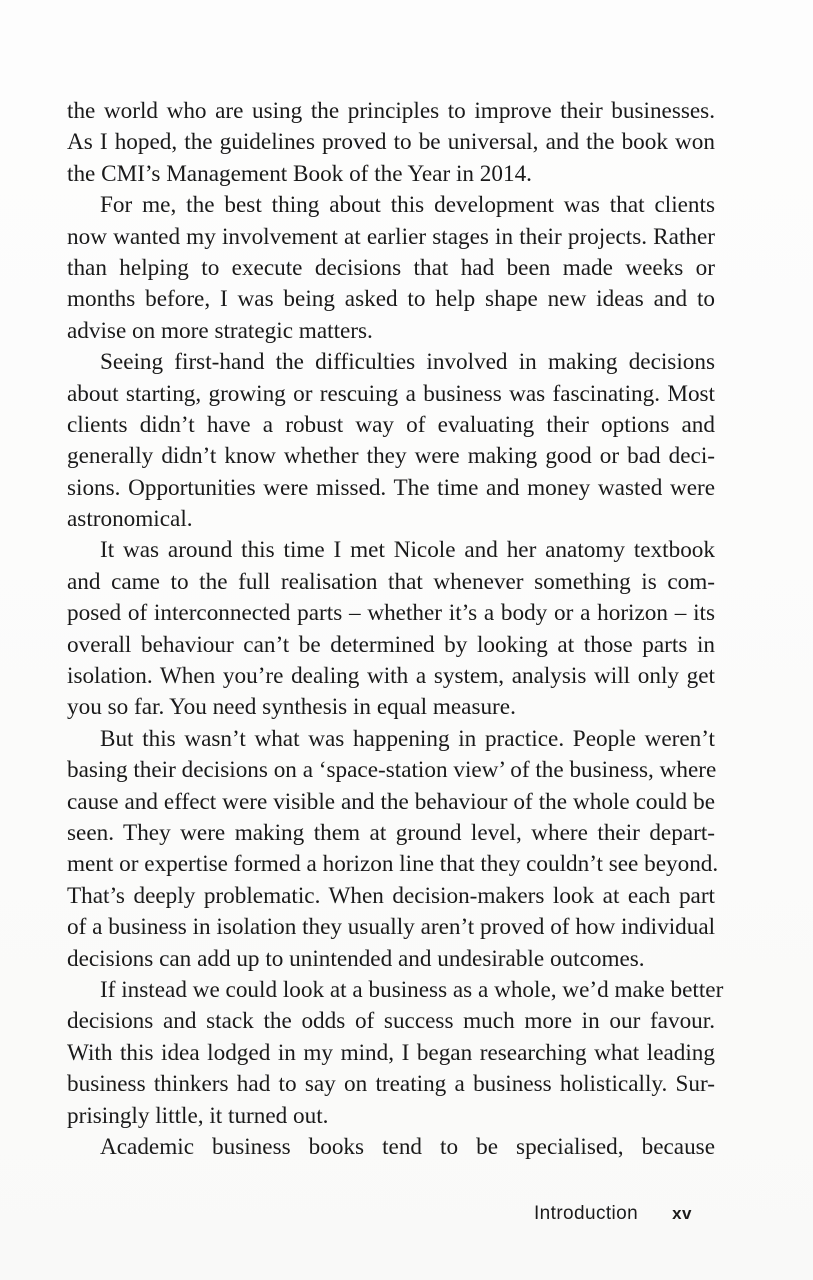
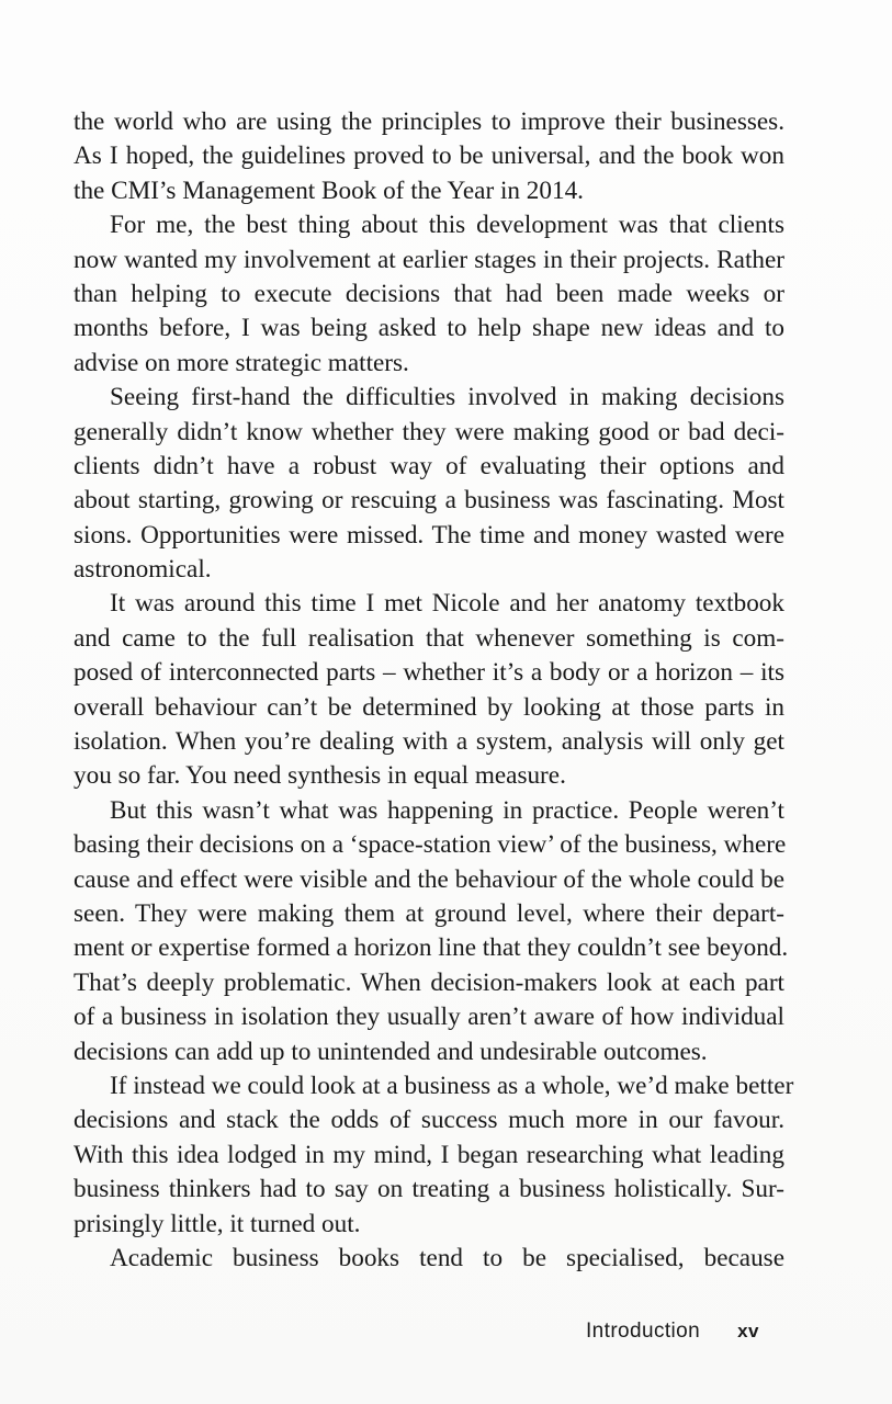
  the world who are using the principles to improve their businesses.
  As I hoped, the guidelines proved to be universal, and the book won
  the CMI’s Management Book of the Year in 2014.
  For me, the best thing about this development was that clients
  now wanted my involvement at earlier stages in their projects. Rather
  than helping to execute decisions that had been made weeks or
  months before, I was being asked to help shape new ideas and to
  advise on more strategic matters.
  Seeing first-hand the difficulties involved in making decisions
- about starting, growing or rescuing a business was fascinating. Most
+ generally didn’t know whether they were making good or bad deci-
  clients didn’t have a robust way of evaluating their options and
- generally didn’t know whether they were making good or bad deci-
+ about starting, growing or rescuing a business was fascinating. Most
  sions. Opportunities were missed. The time and money wasted were
  astronomical.
  It was around this time I met Nicole and her anatomy textbook
  and came to the full realisation that whenever something is com-
  posed of interconnected parts – whether it’s a body or a horizon – its
  overall behaviour can’t be determined by looking at those parts in
  isolation. When you’re dealing with a system, analysis will only get
  you so far. You need synthesis in equal measure.
  But this wasn’t what was happening in practice. People weren’t
  basing their decisions on a ‘space-station view’ of the business, where
  cause and effect were visible and the behaviour of the whole could be
  seen. They were making them at ground level, where their depart-
  ment or expertise formed a horizon line that they couldn’t see beyond.
  That’s deeply problematic. When decision-makers look at each part
- of a business in isolation they usually aren’t proved of how individual
+ of a business in isolation they usually aren’t aware of how individual
  decisions can add up to unintended and undesirable outcomes.
  If instead we could look at a business as a whole, we’d make better
  decisions and stack the odds of success much more in our favour.
  With this idea lodged in my mind, I began researching what leading
  business thinkers had to say on treating a business holistically. Sur-
  prisingly little, it turned out.
  Academic business books tend to be specialised, because
  Introduction
  xv
